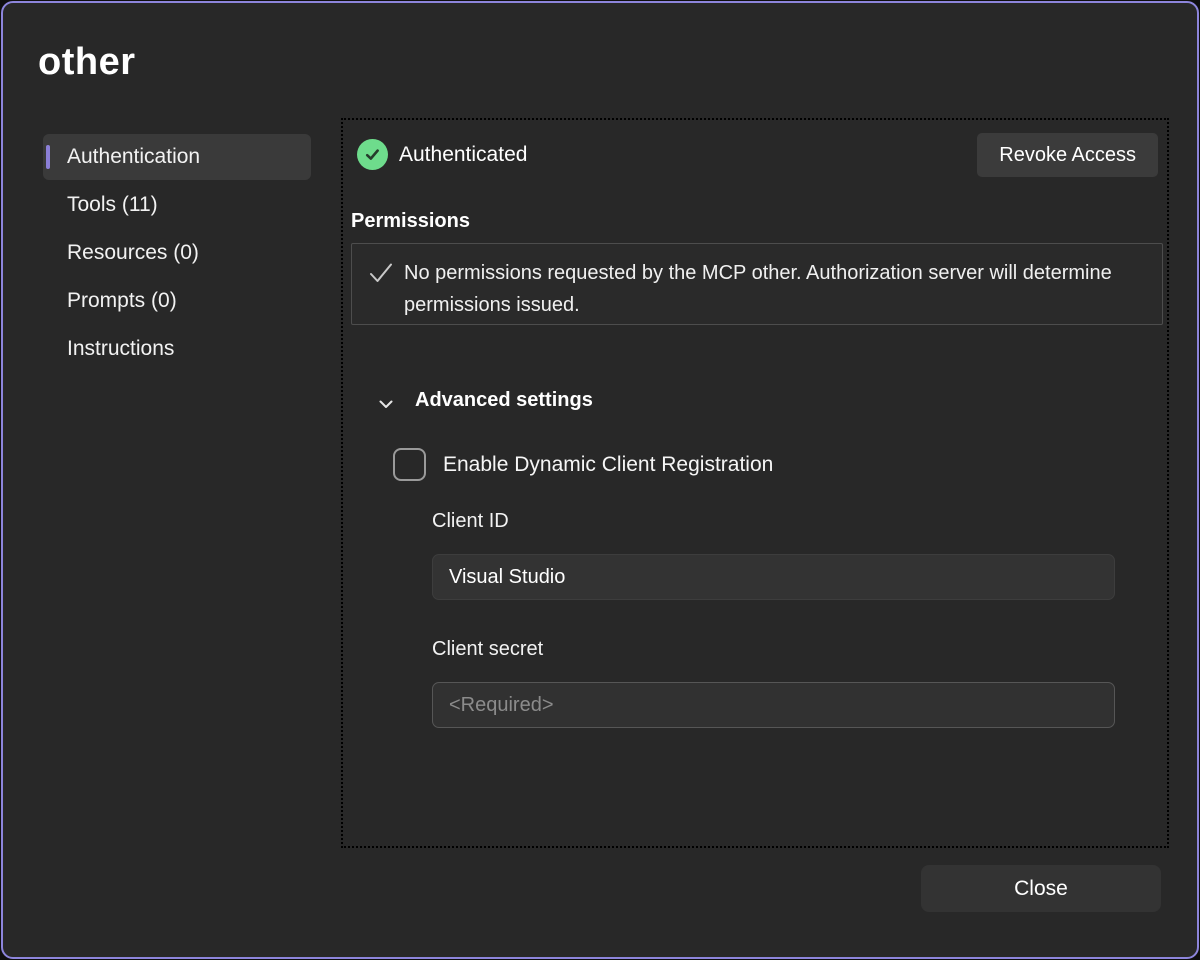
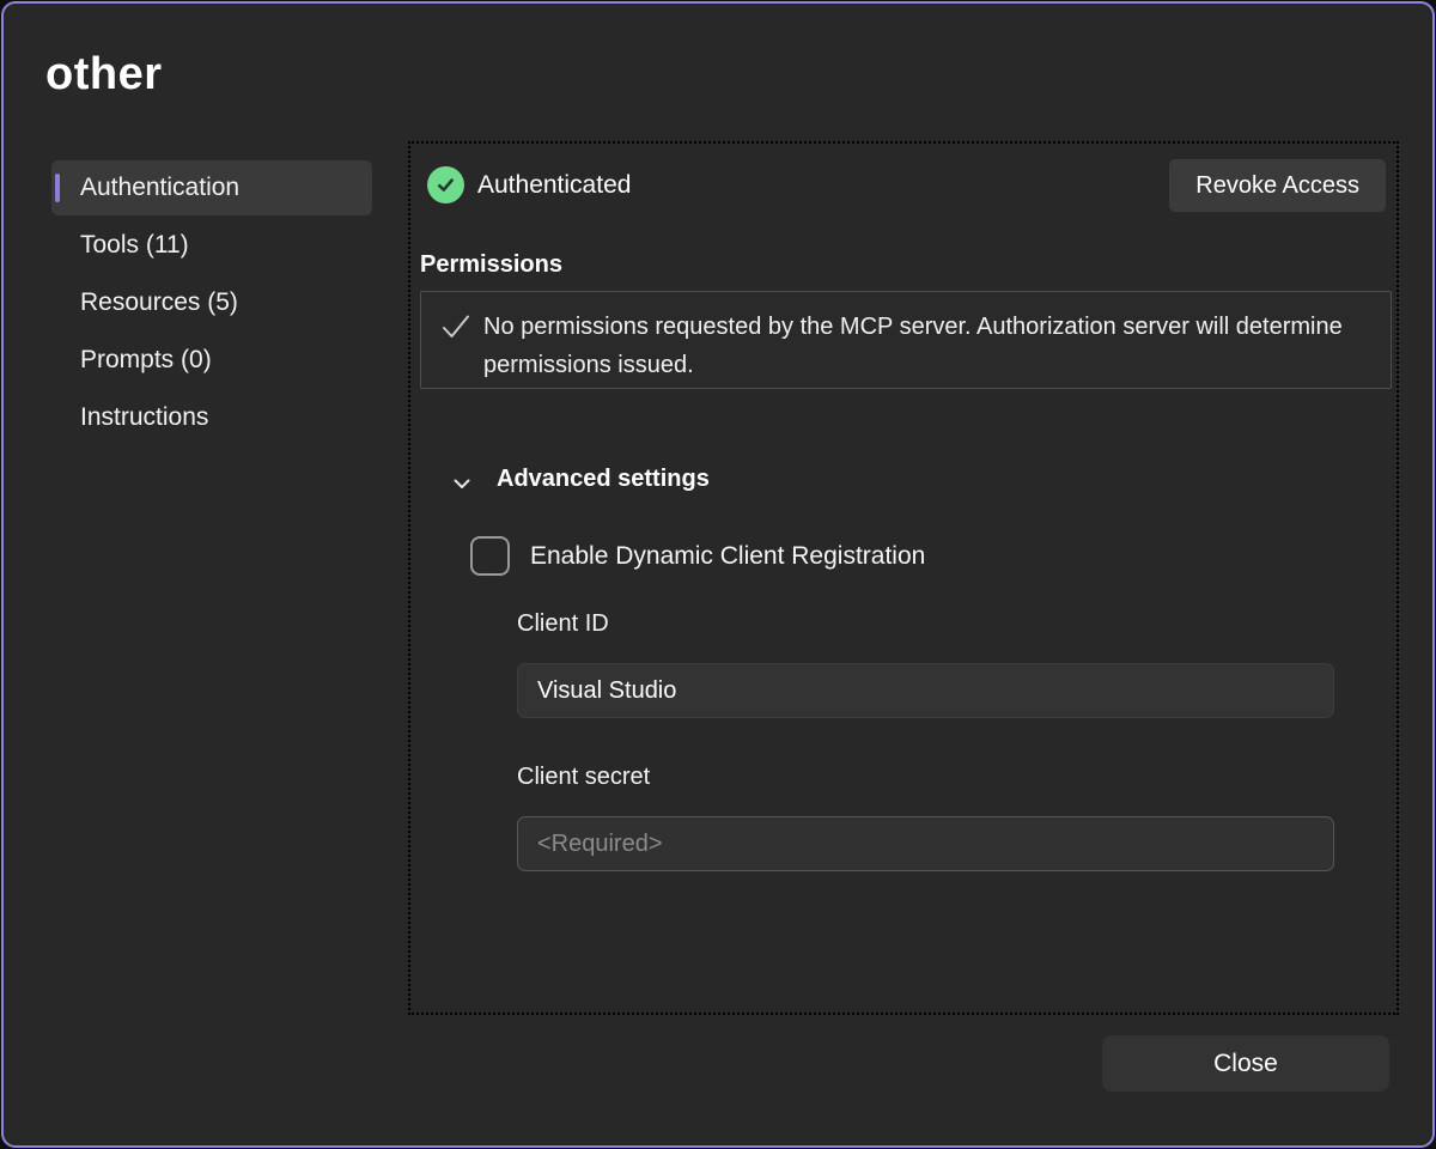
  other
  Authentication
  Tools (11)
- Resources (0)
+ Resources (5)
  Prompts (0)
  Instructions
  Authenticated
  Revoke Access
  Permissions
- No permissions requested by the MCP other. Authorization server will determine permissions issued.
+ No permissions requested by the MCP server. Authorization server will determine permissions issued.
  Advanced settings
  Enable Dynamic Client Registration
  Client ID
  Visual Studio
  Client secret
  <Required>
  Close
